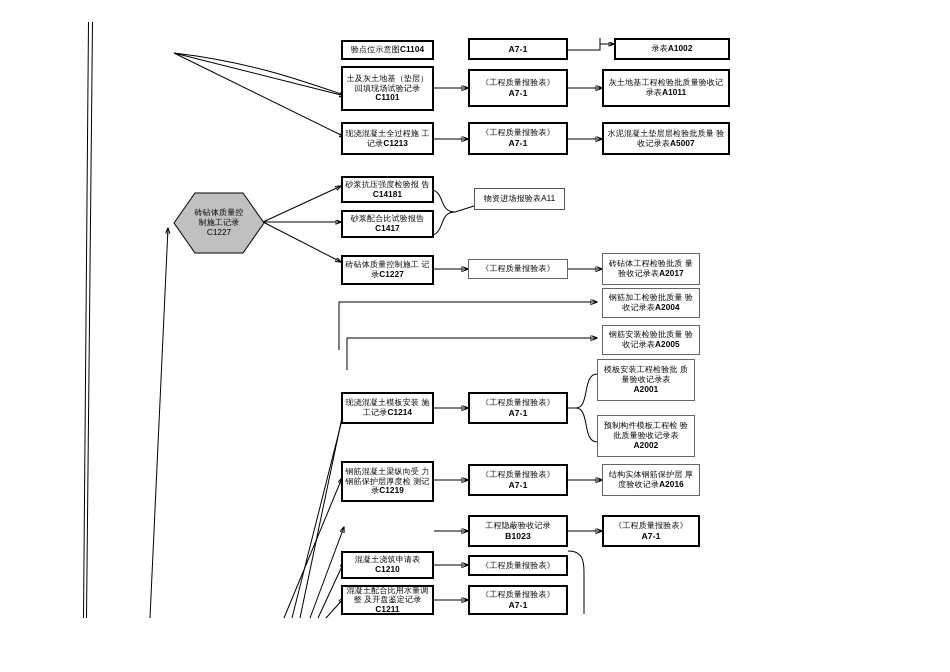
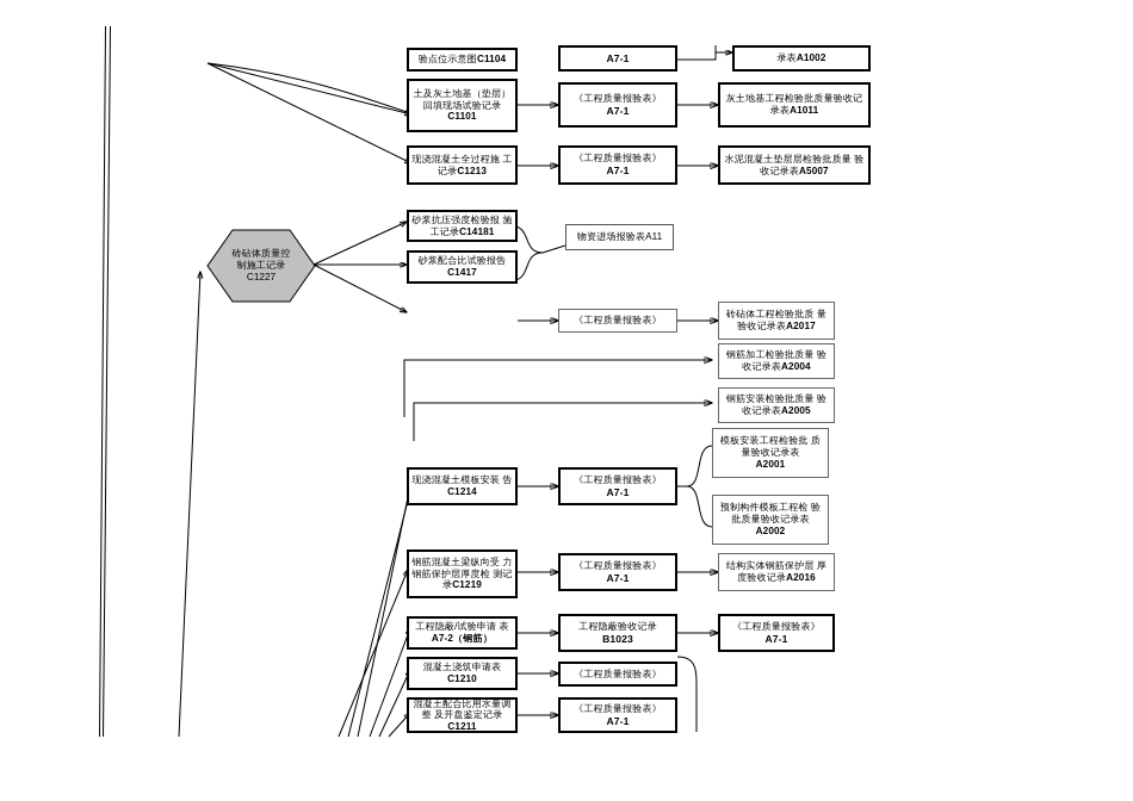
  砖砧体质量控
  制施工记录
  C1227
  验点位示意图C1104
  土及灰土地基（垫层）
  回填现场试验记录
  C1101
  现浇混凝土全过程施 工记录C1213
- 砂浆抗压强度检验报 告C14181
+ 砂浆抗压强度检验报 施工记录C14181
  砂浆配合比试验报告
  C1417
- 砖砧体质量控制施工 记录C1227
- 现浇混凝土模板安装 施工记录C1214
+ 现浇混凝土模板安装 告C1214
  钢筋混凝土梁纵向受 力钢筋保护层厚度检 测记录C1219
+ 工程隐蔽/试验申请 表A7-2（钢筋）
  混凝土浇筑申请表
  C1210
  混凝土配合比用水量调整 及开盘鉴定记录C1211
  A7-1
  《工程质量报验表》
  A7-1
  《工程质量报验表》
  A7-1
  物资进场报验表A11
  《工程质量报验表》
  《工程质量报验表》
  A7-1
  《工程质量报验表》
  A7-1
  工程隐蔽验收记录
  B1023
  《工程质量报验表》
  《工程质量报验表》
  A7-1
  录表A1002
  灰土地基工程检验批质量验收记 录表A1011
  水泥混凝土垫层层检验批质量 验收记录表A5007
  砖砧体工程检验批质 量验收记录表A2017
  钢筋加工检验批质量 验收记录表A2004
  钢筋安装检验批质量 验收记录表A2005
  模板安装工程检验批 质量验收记录表
  A2001
  预制构件模板工程检 验批质量验收记录表
  A2002
  结构实体钢筋保护层 厚度验收记录A2016
  《工程质量报验表》
  A7-1
